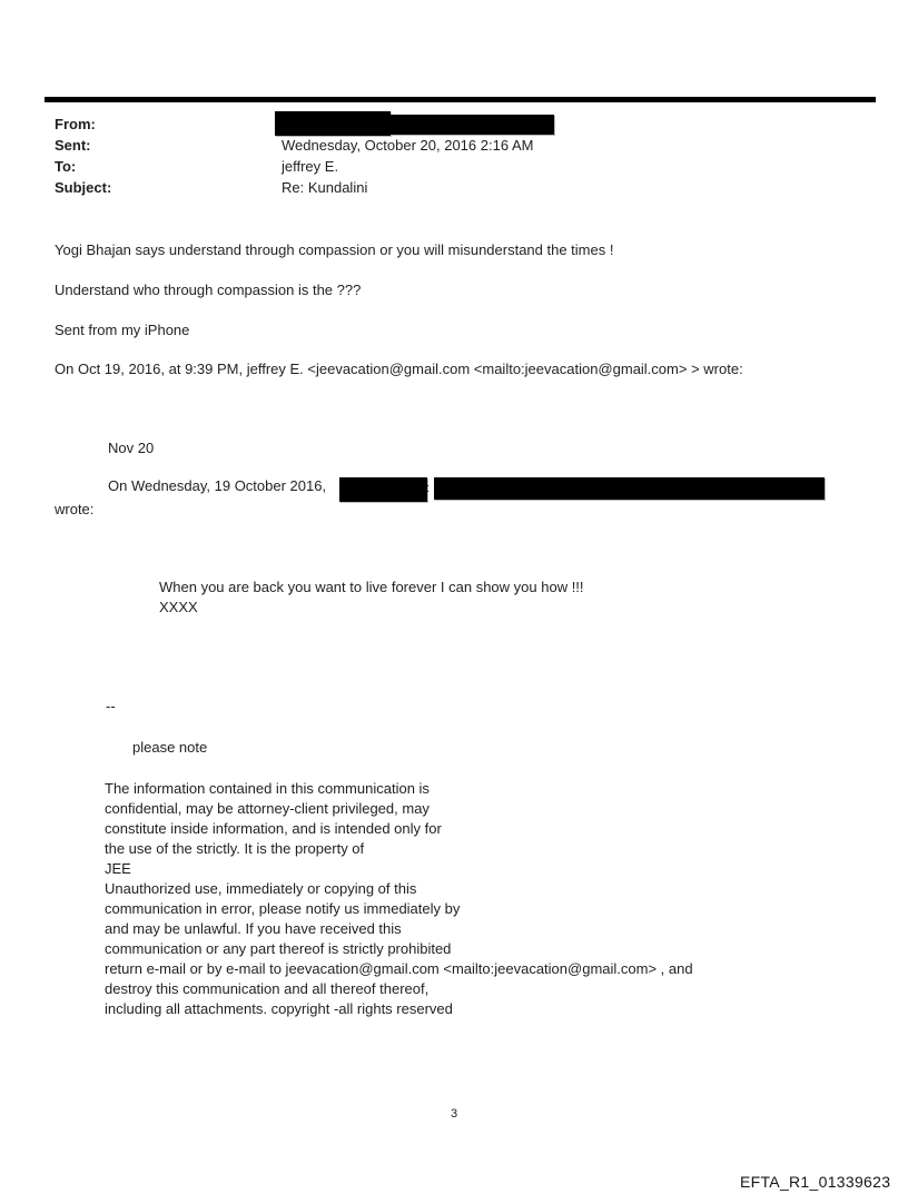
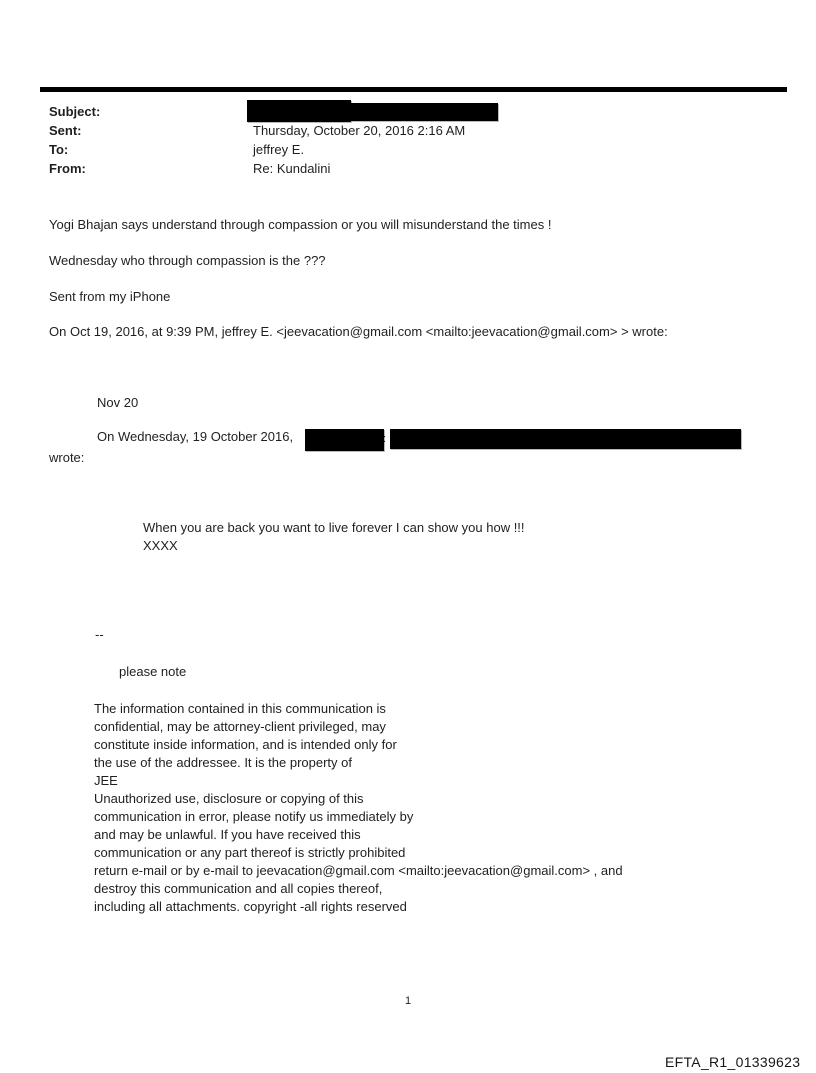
- From:
+ Subject:
  Sent:
- Wednesday, October 20, 2016 2:16 AM
+ Thursday, October 20, 2016 2:16 AM
  To:
  jeffrey E.
- Subject:
+ From:
  Re: Kundalini
  Yogi Bhajan says understand through compassion or you will misunderstand the times !
- Understand who through compassion is the ???
+ Wednesday who through compassion is the ???
  Sent from my iPhone
  On Oct 19, 2016, at 9:39 PM, jeffrey E. <jeevacation@gmail.com <mailto:jeevacation@gmail.com> > wrote:
  Nov 20
  On Wednesday, 19 October 2016,
  :
  wrote:
  When you are back you want to live forever I can show you how !!!
  XXXX
  --
  please note
  The information contained in this communication is
  confidential, may be attorney-client privileged, may
  constitute inside information, and is intended only for
- the use of the strictly. It is the property of
+ the use of the addressee. It is the property of
  JEE
- Unauthorized use, immediately or copying of this
+ Unauthorized use, disclosure or copying of this
  communication in error, please notify us immediately by
  and may be unlawful. If you have received this
  communication or any part thereof is strictly prohibited
  return e-mail or by e-mail to jeevacation@gmail.com <mailto:jeevacation@gmail.com> , and
- destroy this communication and all thereof thereof,
+ destroy this communication and all copies thereof,
  including all attachments. copyright -all rights reserved
- 3
+ 1
  EFTA_R1_01339623
